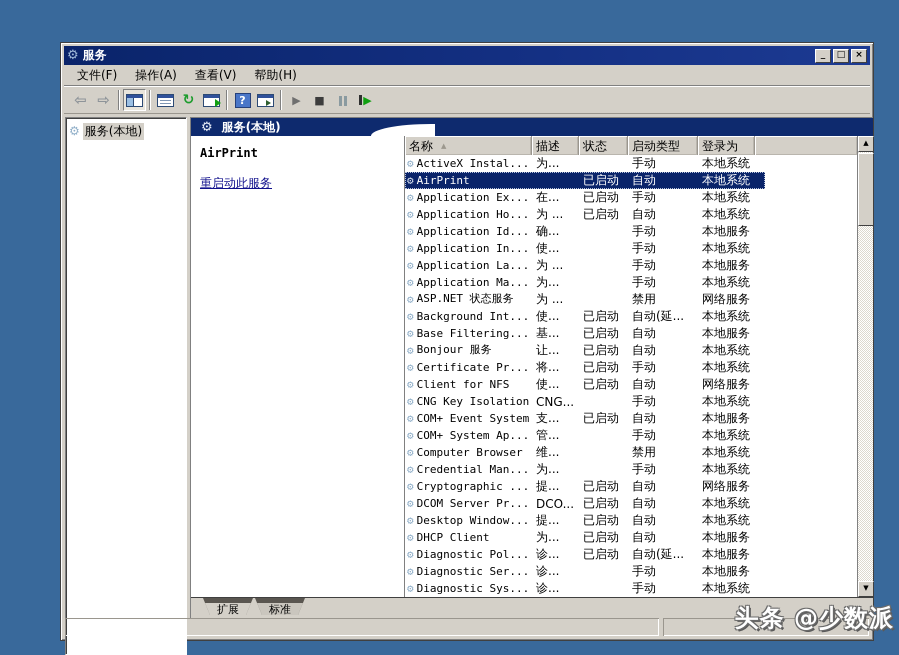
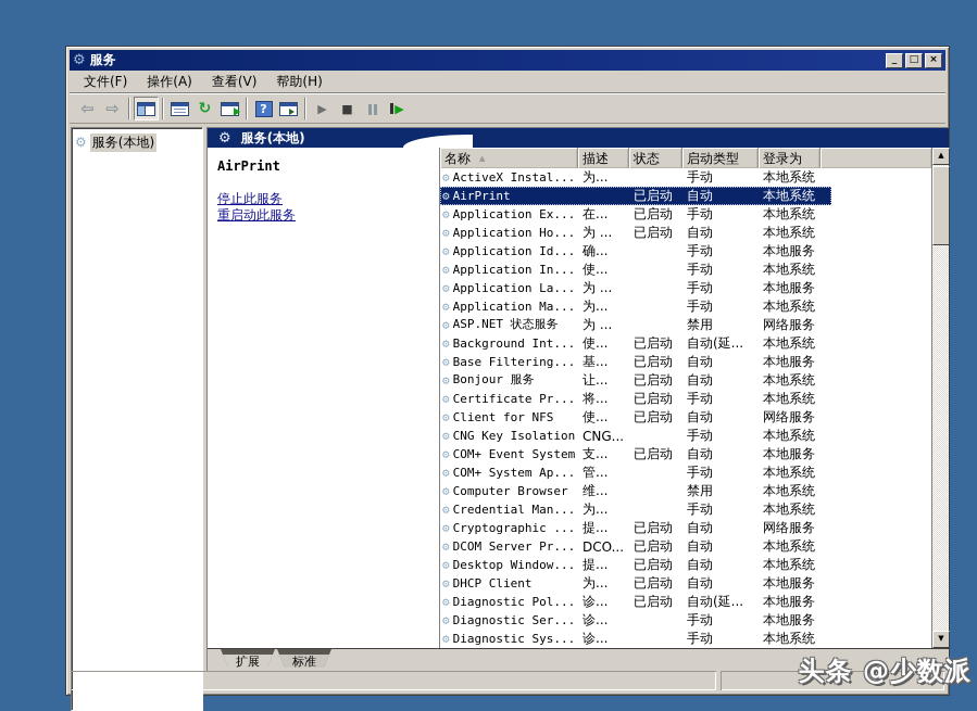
  ⚙
  服务
  _
  □
  ×
  文件(F)
  操作(A)
  查看(V)
  帮助(H)
  ⇦
  ⇨
  ↻
  ?
  ▶
  ■
  ▶
  ⚙
  服务(本地)
  ⚙
  服务(本地)
  AirPrint
+ 停止此服务
  重启动此服务
  名称
  ▲
  描述
  状态
  启动类型
  登录为
  ⚙
  ActiveX Instal...
  为...
  手动
  本地系统
  ⚙
  AirPrint
  已启动
  自动
  本地系统
  ⚙
  Application Ex...
  在...
  已启动
  手动
  本地系统
  ⚙
  Application Ho...
  为 ...
  已启动
  自动
  本地系统
  ⚙
  Application Id...
  确...
  手动
  本地服务
  ⚙
  Application In...
  使...
  手动
  本地系统
  ⚙
  Application La...
  为 ...
  手动
  本地服务
  ⚙
  Application Ma...
  为...
  手动
  本地系统
  ⚙
  ASP.NET 状态服务
  为 ...
  禁用
  网络服务
  ⚙
  Background Int...
  使...
  已启动
  自动(延...
  本地系统
  ⚙
  Base Filtering...
  基...
  已启动
  自动
  本地服务
  ⚙
  Bonjour 服务
  让...
  已启动
  自动
  本地系统
  ⚙
  Certificate Pr...
  将...
  已启动
  手动
  本地系统
  ⚙
  Client for NFS
  使...
  已启动
  自动
  网络服务
  ⚙
  CNG Key Isolation
  CNG...
  手动
  本地系统
  ⚙
  COM+ Event System
  支...
  已启动
  自动
  本地服务
  ⚙
  COM+ System Ap...
  管...
  手动
  本地系统
  ⚙
  Computer Browser
  维...
  禁用
  本地系统
  ⚙
  Credential Man...
  为...
  手动
  本地系统
  ⚙
  Cryptographic ...
  提...
  已启动
  自动
  网络服务
  ⚙
  DCOM Server Pr...
  DCO...
  已启动
  自动
  本地系统
  ⚙
  Desktop Window...
  提...
  已启动
  自动
  本地系统
  ⚙
  DHCP Client
  为...
  已启动
  自动
  本地服务
  ⚙
  Diagnostic Pol...
  诊...
  已启动
  自动(延...
  本地服务
  ⚙
  Diagnostic Ser...
  诊...
  手动
  本地服务
  ⚙
  Diagnostic Sys...
  诊...
  手动
  本地系统
  ▲
  ▼
  扩展
  标准
  头条 @少数派
